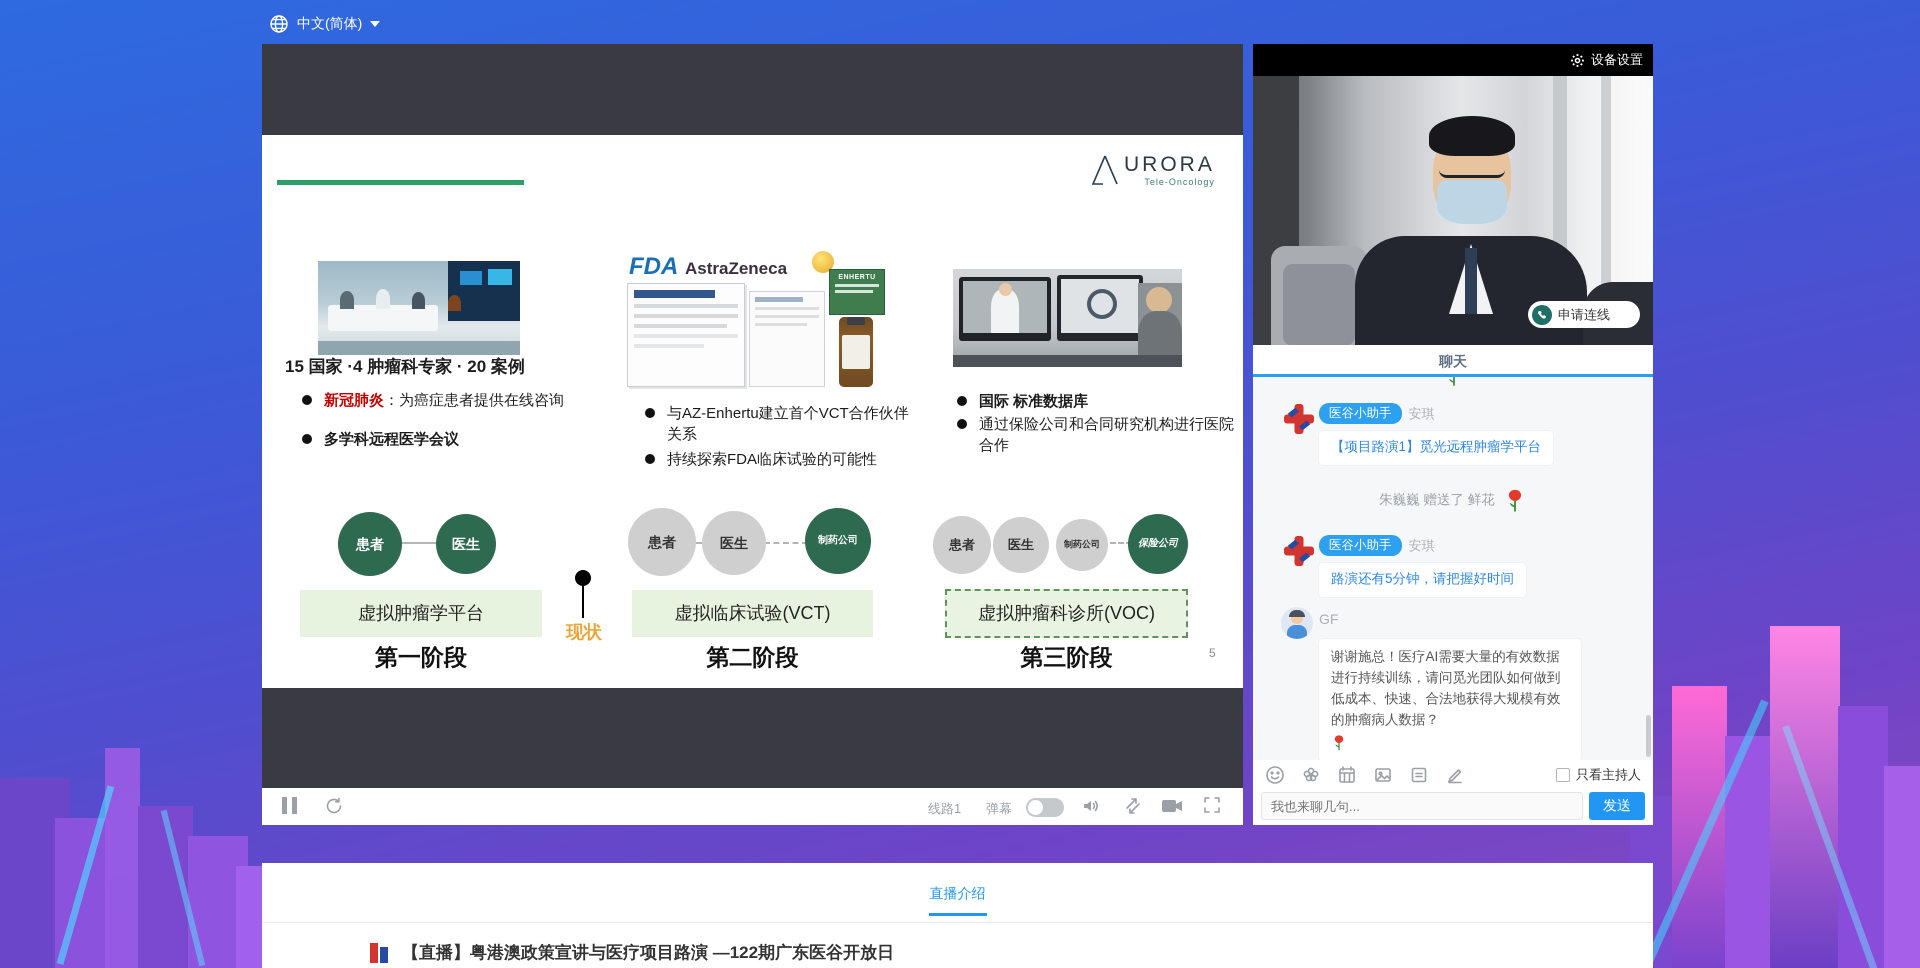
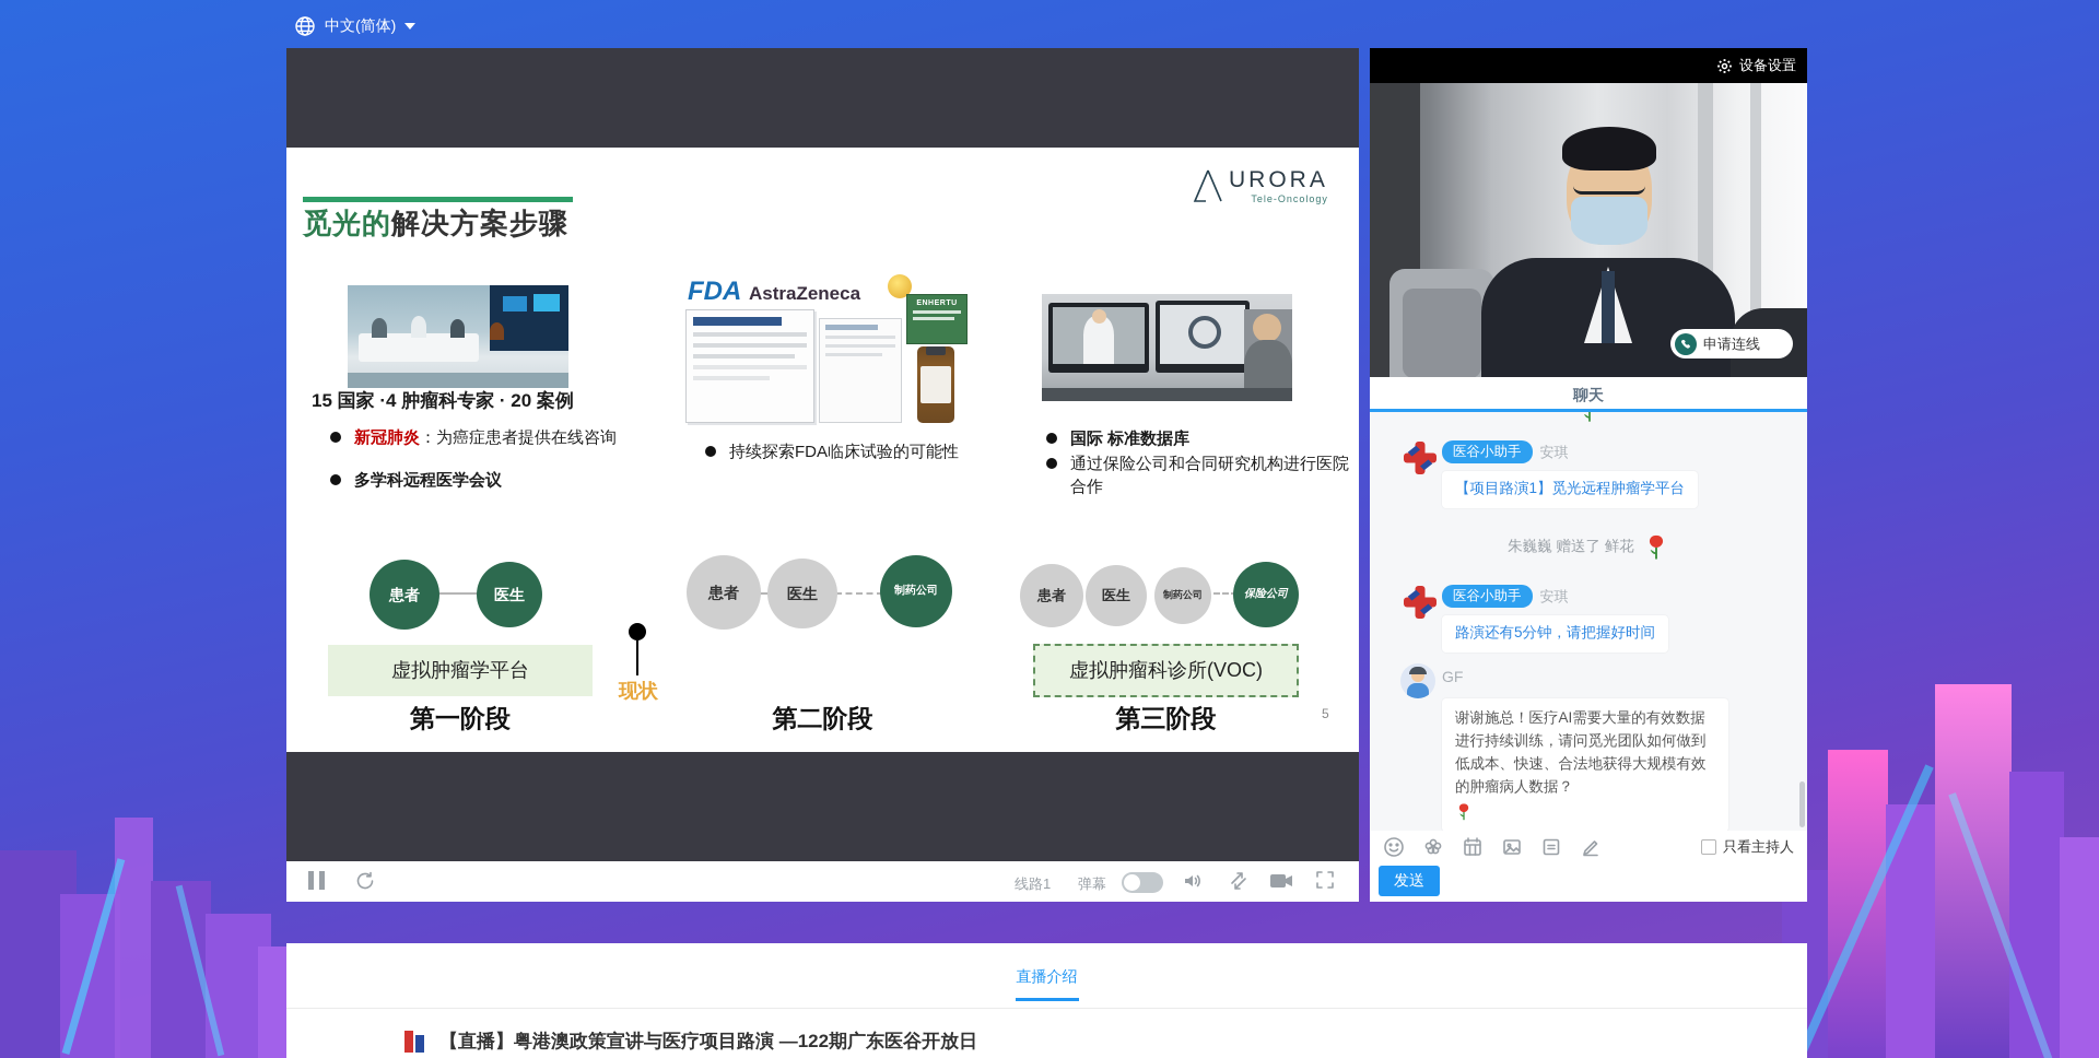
  中文(简体)
+ 觅光的解决方案步骤
  URORA
  Tele-Oncology
  FDA
  AstraZeneca
  15 国家 ·4 肿瘤科专家 · 20 案例
  新冠肺炎：为癌症患者提供在线咨询
  多学科远程医学会议
- 与AZ-Enhertu建立首个VCT合作伙伴关系
  持续探索FDA临床试验的可能性
  国际 标准数据库
  通过保险公司和合同研究机构进行医院合作
  患者
  医生
  虚拟肿瘤学平台
  第一阶段
  现状
  患者
  医生
  制药公司
- 虚拟临床试验(VCT)
  第二阶段
  患者
  医生
  制药公司
  保险公司
  虚拟肿瘤科诊所(VOC)
  第三阶段
  5
  线路1
  弹幕
  设备设置
  申请连线
  聊天
  医谷小助手
  安琪
  【项目路演1】觅光远程肿瘤学平台
  朱巍巍 赠送了 鲜花
  医谷小助手
  安琪
  路演还有5分钟，请把握好时间
  GF
  谢谢施总！医疗AI需要大量的有效数据进行持续训练，请问觅光团队如何做到低成本、快速、合法地获得大规模有效的肿瘤病人数据？
  只看主持人
- 我也来聊几句...
  发送
  直播介绍
  【直播】粤港澳政策宣讲与医疗项目路演 —122期广东医谷开放日
